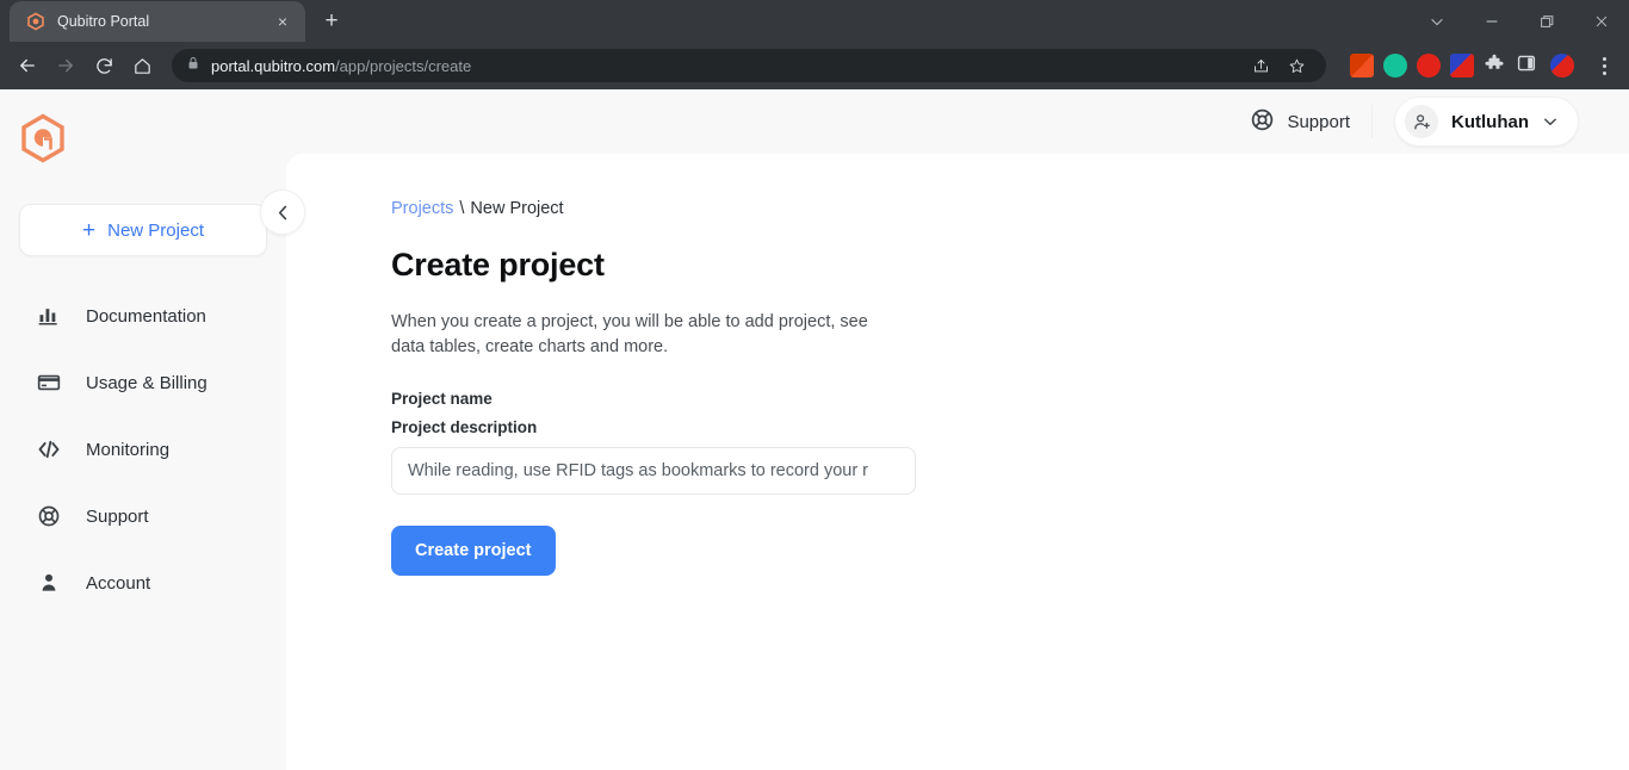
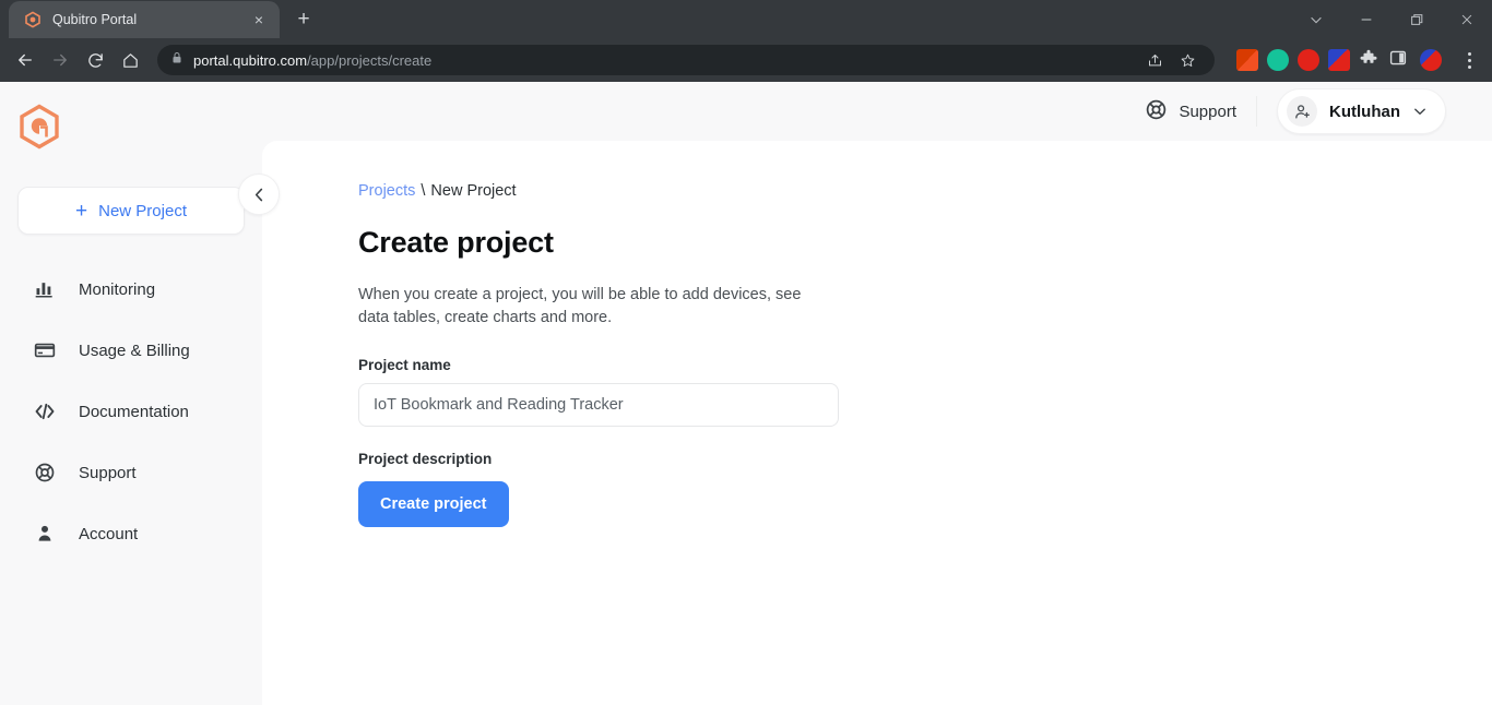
  Qubitro Portal
  ×
  +
  portal.qubitro.com/app/projects/create
  +
  New Project
- Documentation
+ Monitoring
  Usage & Billing
- Monitoring
+ Documentation
  Support
  Account
  Support
  Kutluhan
  Projects \ New Project
  Create project
- When you create a project, you will be able to add project, see data tables, create charts and more.
+ When you create a project, you will be able to add devices, see data tables, create charts and more.
  Project name
+ IoT Bookmark and Reading Tracker
  Project description
- While reading, use RFID tags as bookmarks to record your r
  Create project
